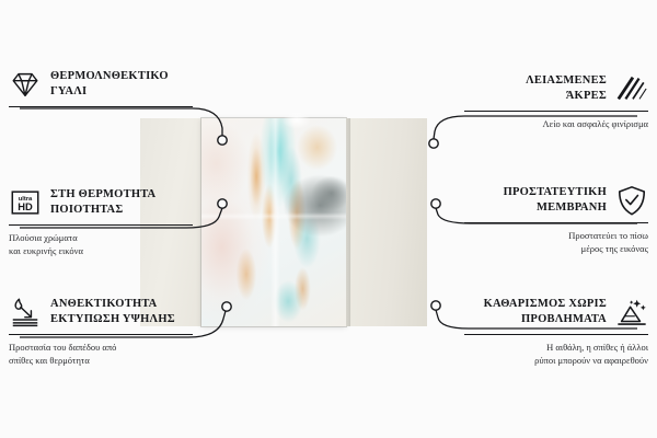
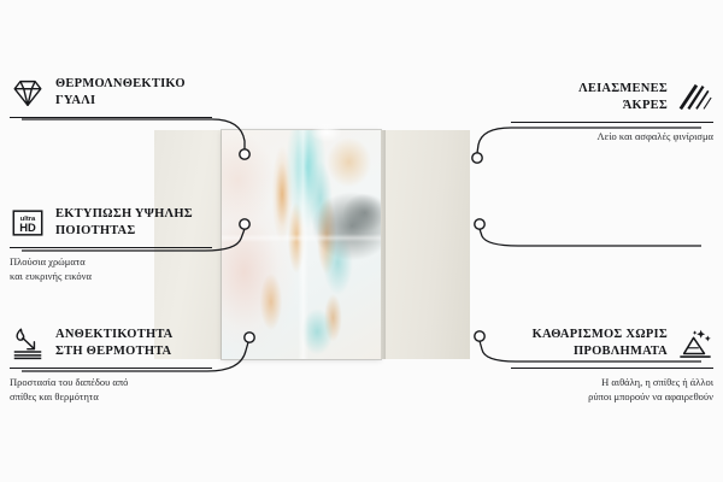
  ΘΕΡΜΟΛΝΘΕΚΤΙΚΟ
  ΓΥΑΛΙ
  HD
- ΣΤΗ ΘΕΡΜΟΤΗΤΑ
+ ΕΚΤΥΠΩΣΗ ΥΨΗΛΗΣ
  ΠΟΙΟΤΗΤΑΣ
  Πλούσια χρώματα
  και ευκρινής εικόνα
  ΑΝΘΕΚΤΙΚΟΤΗΤΑ
- ΕΚΤΥΠΩΣΗ ΥΨΗΛΗΣ
+ ΣΤΗ ΘΕΡΜΟΤΗΤΑ
  Προστασία του δαπέδου από
  σπίθες και θερμότητα
  ΛΕΙΑΣΜΕΝΕΣ
  ΆΚΡΕΣ
  Λείο και ασφαλές φινίρισμα
- ΠΡΟΣΤΑΤΕΥΤΙΚΗ
- ΜΕΜΒΡΑΝΗ
- Προστατεύει το πίσω
- μέρος της εικόνας
  ΚΑΘΑΡΙΣΜΟΣ ΧΩΡΙΣ
  ΠΡΟΒΛΗΜΑΤΑ
  Η αιθάλη, η σπίθες ή άλλοι
  ρύποι μπορούν να αφαιρεθούν
